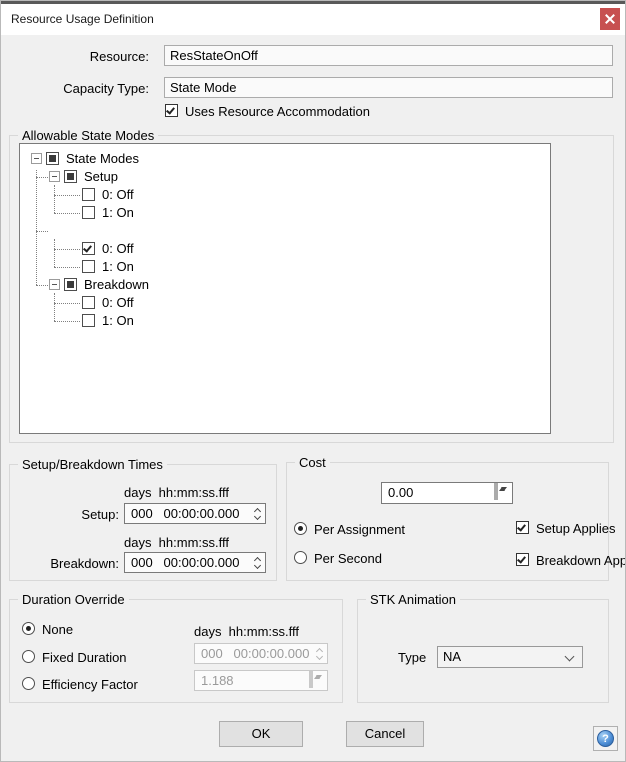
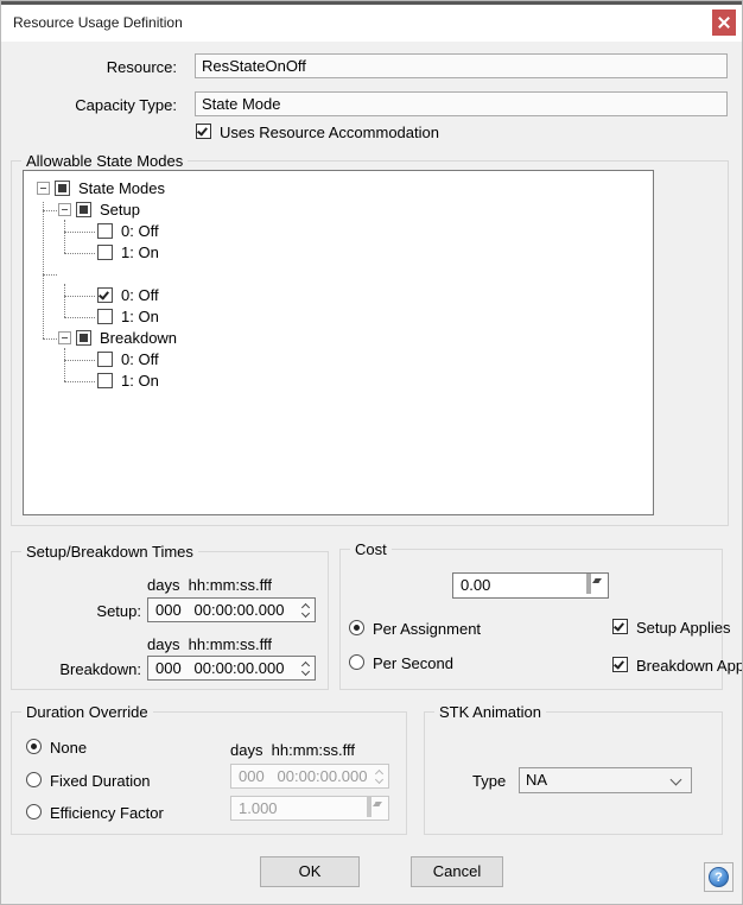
  Resource Usage Definition
  Resource:
  ResStateOnOff
  Capacity Type:
  State Mode
  Uses Resource Accommodation
  Allowable State Modes
  State Modes
  Setup
  0: Off
  1: On
  0: Off
  1: On
  Breakdown
  0: Off
  1: On
  Setup/Breakdown Times
  days hh:mm:ss.fff
  Setup:
  000 00:00:00.000
  days hh:mm:ss.fff
  Breakdown:
  000 00:00:00.000
  Cost
  0.00
  Per Assignment
  Setup Applies
  Per Second
  Breakdown App
  Duration Override
  None
  days hh:mm:ss.fff
  Fixed Duration
  000 00:00:00.000
  Efficiency Factor
- 1.188
+ 1.000
  STK Animation
  Type
  NA
  OK
  Cancel
  ?
